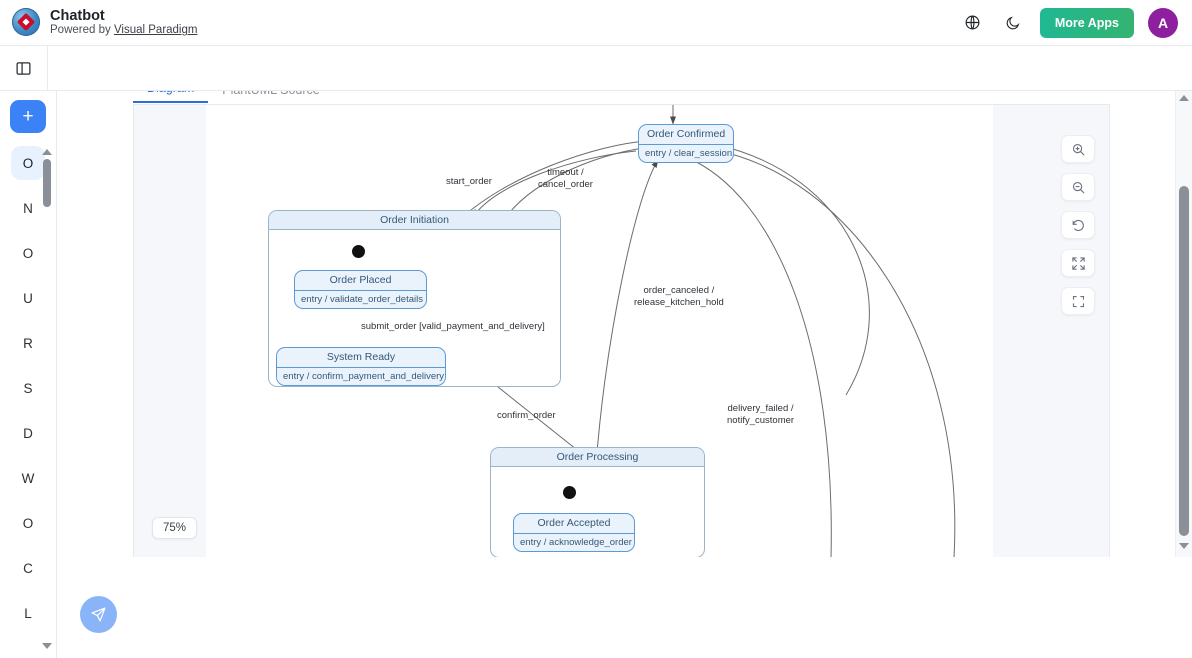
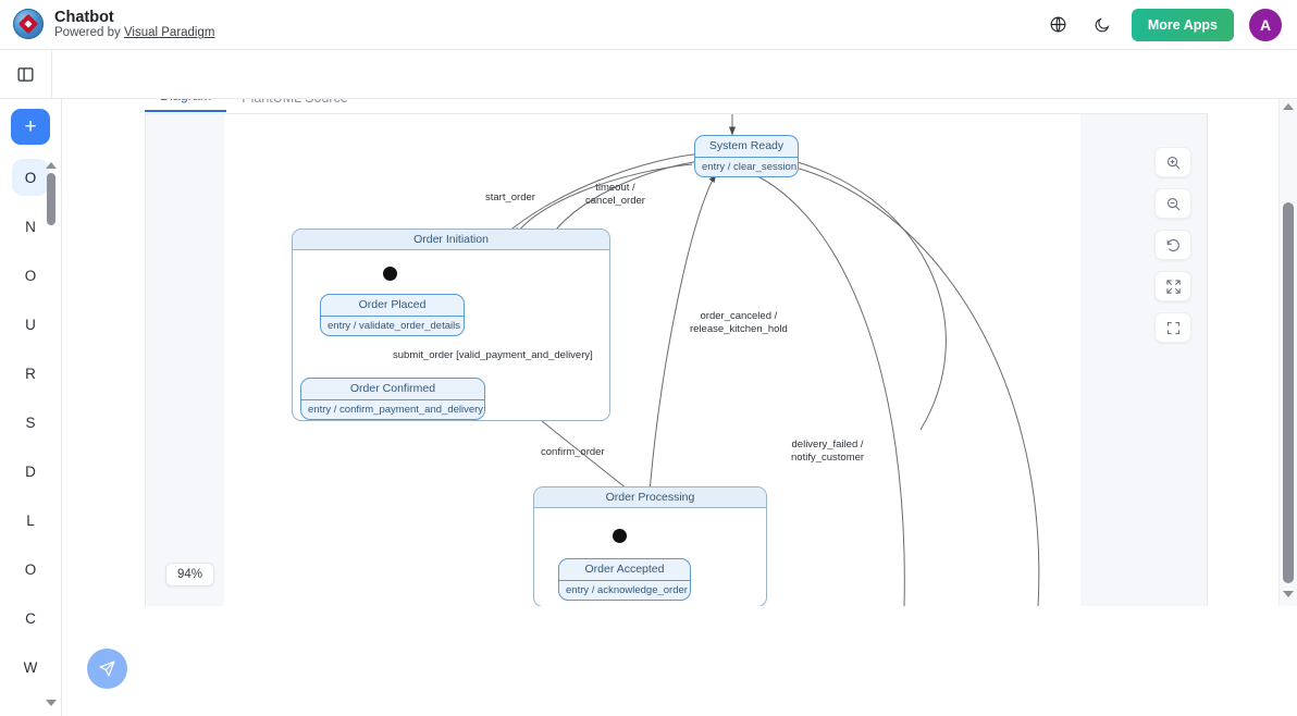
  Chatbot
  Powered by Visual Paradigm
  More Apps
  A
  +
  O
  N
  O
  U
  R
  S
  D
- W
+ L
  O
  C
- L
+ W
- Order Confirmed
+ System Ready
  entry / clear_session
  Order Initiation
  Order Placed
  entry / validate_order_details
- System Ready
+ Order Confirmed
  entry / confirm_payment_and_delivery
  Order Processing
  Order Accepted
  entry / acknowledge_order
  start_order
  timeout /
  cancel_order
  submit_order [valid_payment_and_delivery]
  confirm_order
  order_canceled /
  release_kitchen_hold
  delivery_failed /
  notify_customer
- 75%
+ 94%
